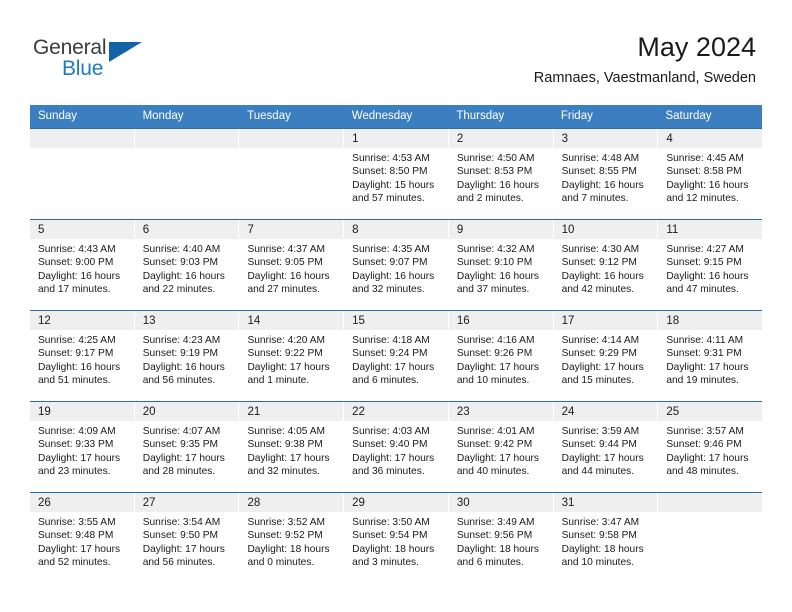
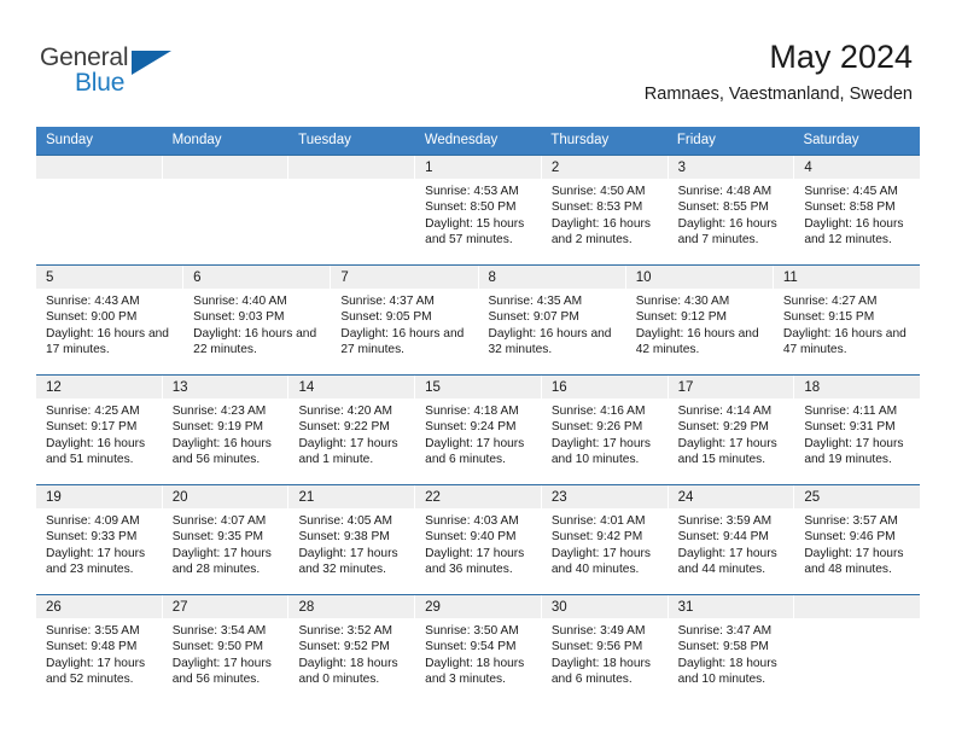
  General
  Blue
  May 2024
  Ramnaes, Vaestmanland, Sweden
  Sunday
  Monday
  Tuesday
  Wednesday
  Thursday
  Friday
  Saturday
  1
  Sunrise: 4:53 AM
  Sunset: 8:50 PM
  Daylight: 15 hours and 57 minutes.
  2
  Sunrise: 4:50 AM
  Sunset: 8:53 PM
  Daylight: 16 hours and 2 minutes.
  3
  Sunrise: 4:48 AM
  Sunset: 8:55 PM
  Daylight: 16 hours and 7 minutes.
  4
  Sunrise: 4:45 AM
  Sunset: 8:58 PM
  Daylight: 16 hours and 12 minutes.
  5
  Sunrise: 4:43 AM
  Sunset: 9:00 PM
  Daylight: 16 hours and 17 minutes.
  6
  Sunrise: 4:40 AM
  Sunset: 9:03 PM
  Daylight: 16 hours and 22 minutes.
  7
  Sunrise: 4:37 AM
  Sunset: 9:05 PM
  Daylight: 16 hours and 27 minutes.
  8
  Sunrise: 4:35 AM
  Sunset: 9:07 PM
  Daylight: 16 hours and 32 minutes.
- 9
- Sunrise: 4:32 AM
- Sunset: 9:10 PM
- Daylight: 16 hours and 37 minutes.
  10
  Sunrise: 4:30 AM
  Sunset: 9:12 PM
  Daylight: 16 hours and 42 minutes.
  11
  Sunrise: 4:27 AM
  Sunset: 9:15 PM
  Daylight: 16 hours and 47 minutes.
  12
  Sunrise: 4:25 AM
  Sunset: 9:17 PM
  Daylight: 16 hours and 51 minutes.
  13
  Sunrise: 4:23 AM
  Sunset: 9:19 PM
  Daylight: 16 hours and 56 minutes.
  14
  Sunrise: 4:20 AM
  Sunset: 9:22 PM
  Daylight: 17 hours and 1 minute.
  15
  Sunrise: 4:18 AM
  Sunset: 9:24 PM
  Daylight: 17 hours and 6 minutes.
  16
  Sunrise: 4:16 AM
  Sunset: 9:26 PM
  Daylight: 17 hours and 10 minutes.
  17
  Sunrise: 4:14 AM
  Sunset: 9:29 PM
  Daylight: 17 hours and 15 minutes.
  18
  Sunrise: 4:11 AM
  Sunset: 9:31 PM
  Daylight: 17 hours and 19 minutes.
  19
  Sunrise: 4:09 AM
  Sunset: 9:33 PM
  Daylight: 17 hours and 23 minutes.
  20
  Sunrise: 4:07 AM
  Sunset: 9:35 PM
  Daylight: 17 hours and 28 minutes.
  21
  Sunrise: 4:05 AM
  Sunset: 9:38 PM
  Daylight: 17 hours and 32 minutes.
  22
  Sunrise: 4:03 AM
  Sunset: 9:40 PM
  Daylight: 17 hours and 36 minutes.
  23
  Sunrise: 4:01 AM
  Sunset: 9:42 PM
  Daylight: 17 hours and 40 minutes.
  24
  Sunrise: 3:59 AM
  Sunset: 9:44 PM
  Daylight: 17 hours and 44 minutes.
  25
  Sunrise: 3:57 AM
  Sunset: 9:46 PM
  Daylight: 17 hours and 48 minutes.
  26
  Sunrise: 3:55 AM
  Sunset: 9:48 PM
  Daylight: 17 hours and 52 minutes.
  27
  Sunrise: 3:54 AM
  Sunset: 9:50 PM
  Daylight: 17 hours and 56 minutes.
  28
  Sunrise: 3:52 AM
  Sunset: 9:52 PM
  Daylight: 18 hours and 0 minutes.
  29
  Sunrise: 3:50 AM
  Sunset: 9:54 PM
  Daylight: 18 hours and 3 minutes.
  30
  Sunrise: 3:49 AM
  Sunset: 9:56 PM
  Daylight: 18 hours and 6 minutes.
  31
  Sunrise: 3:47 AM
  Sunset: 9:58 PM
  Daylight: 18 hours and 10 minutes.
